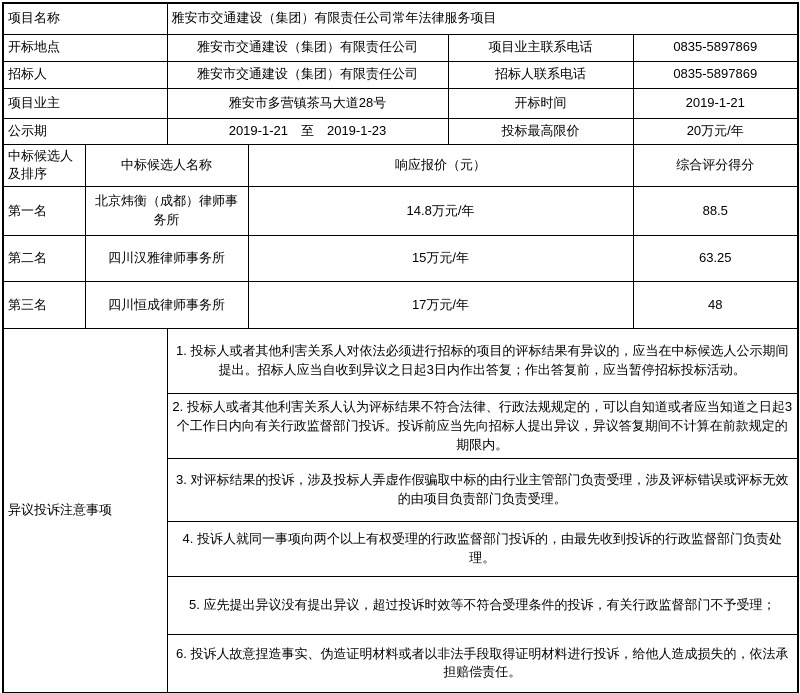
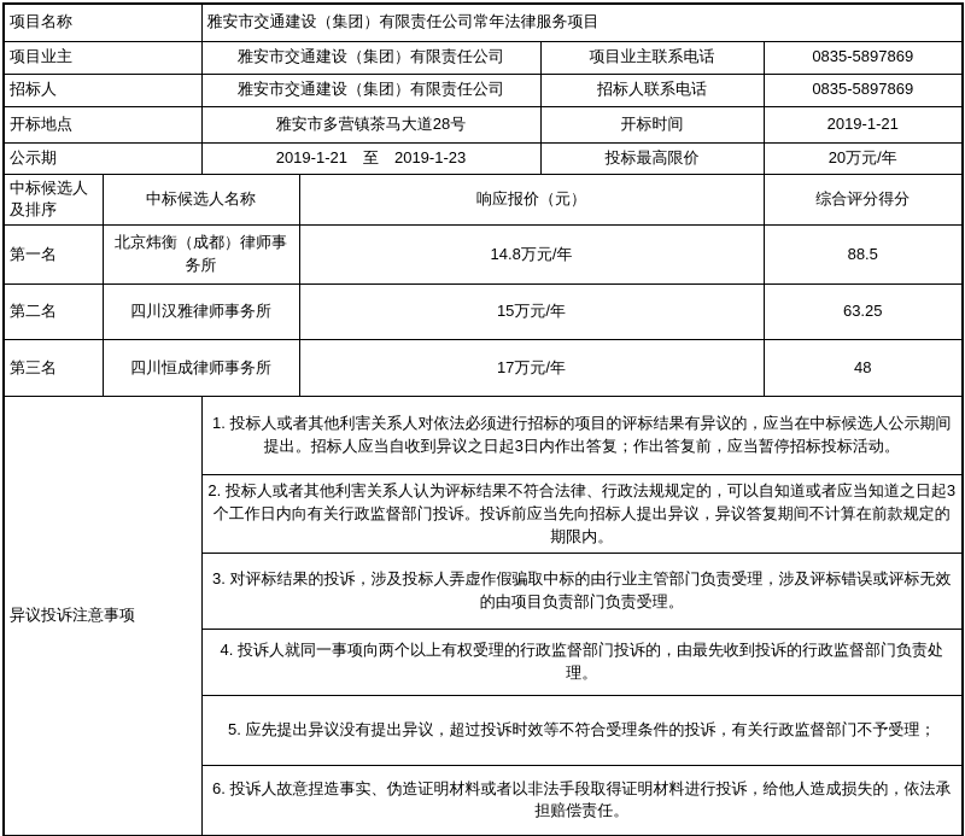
  项目名称	雅安市交通建设（集团）有限责任公司常年法律服务项目
- 开标地点	雅安市交通建设（集团）有限责任公司	项目业主联系电话	0835-5897869
+ 项目业主	雅安市交通建设（集团）有限责任公司	项目业主联系电话	0835-5897869
  招标人	雅安市交通建设（集团）有限责任公司	招标人联系电话	0835-5897869
- 项目业主	雅安市多营镇茶马大道28号	开标时间	2019-1-21
+ 开标地点	雅安市多营镇茶马大道28号	开标时间	2019-1-21
  公示期	2019-1-21 至 2019-1-23	投标最高限价	20万元/年
  中标候选人及排序	中标候选人名称	响应报价（元）	综合评分得分
  第一名	北京炜衡（成都）律师事务所	14.8万元/年	88.5
  第二名	四川汉雅律师事务所	15万元/年	63.25
  第三名	四川恒成律师事务所	17万元/年	48
  异议投诉注意事项	1. 投标人或者其他利害关系人对依法必须进行招标的项目的评标结果有异议的，应当在中标候选人公示期间提出。招标人应当自收到异议之日起3日内作出答复；作出答复前，应当暂停招标投标活动。
  2. 投标人或者其他利害关系人认为评标结果不符合法律、行政法规规定的，可以自知道或者应当知道之日起3个工作日内向有关行政监督部门投诉。投诉前应当先向招标人提出异议，异议答复期间不计算在前款规定的期限内。
  3. 对评标结果的投诉，涉及投标人弄虚作假骗取中标的由行业主管部门负责受理，涉及评标错误或评标无效的由项目负责部门负责受理。
  4. 投诉人就同一事项向两个以上有权受理的行政监督部门投诉的，由最先收到投诉的行政监督部门负责处理。
  5. 应先提出异议没有提出异议，超过投诉时效等不符合受理条件的投诉，有关行政监督部门不予受理；
  6. 投诉人故意捏造事实、伪造证明材料或者以非法手段取得证明材料进行投诉，给他人造成损失的，依法承担赔偿责任。
